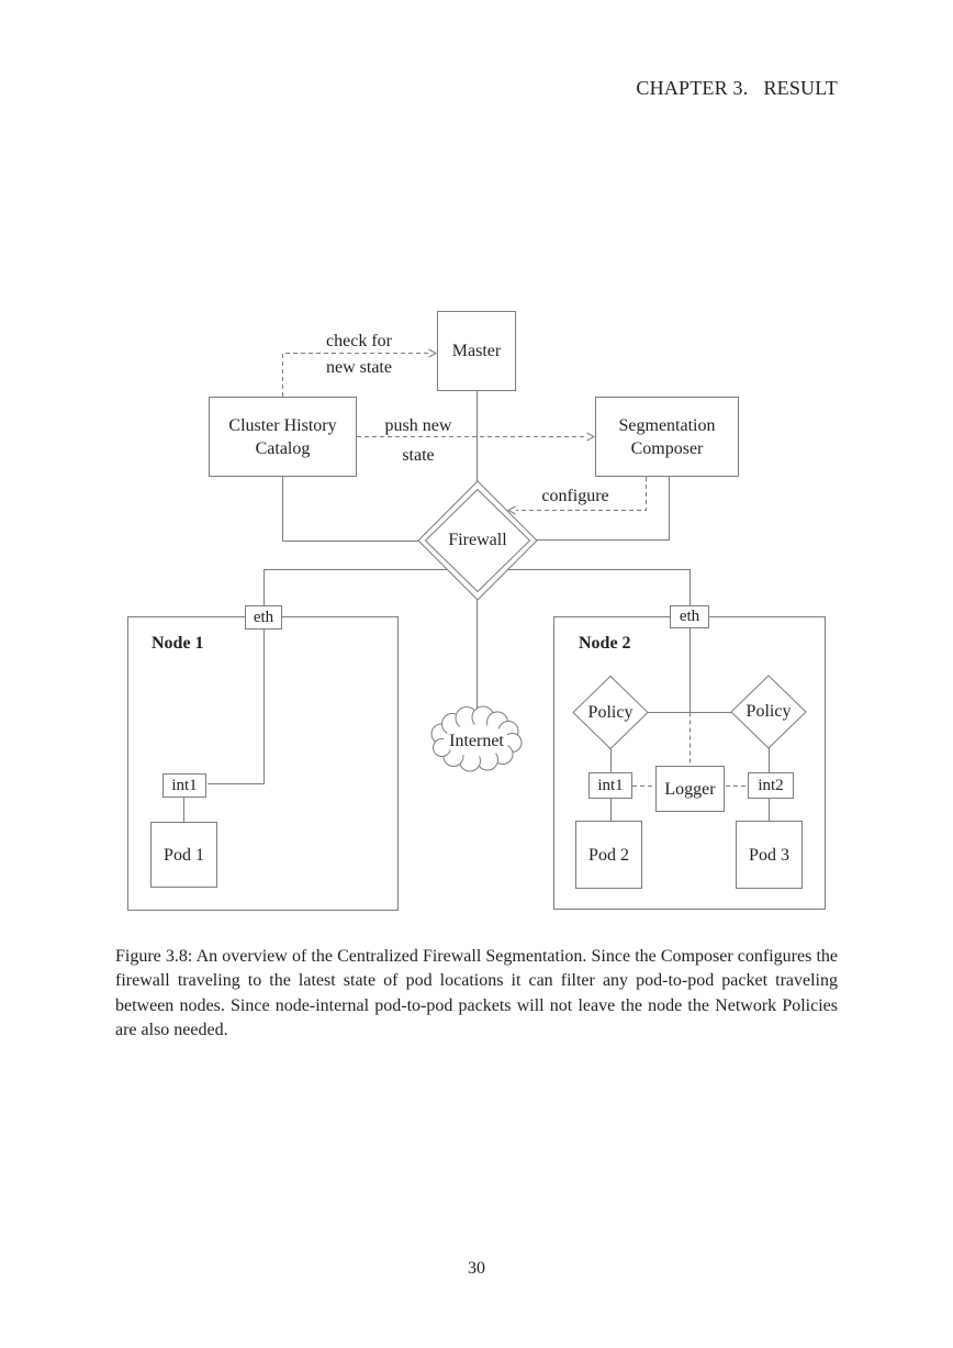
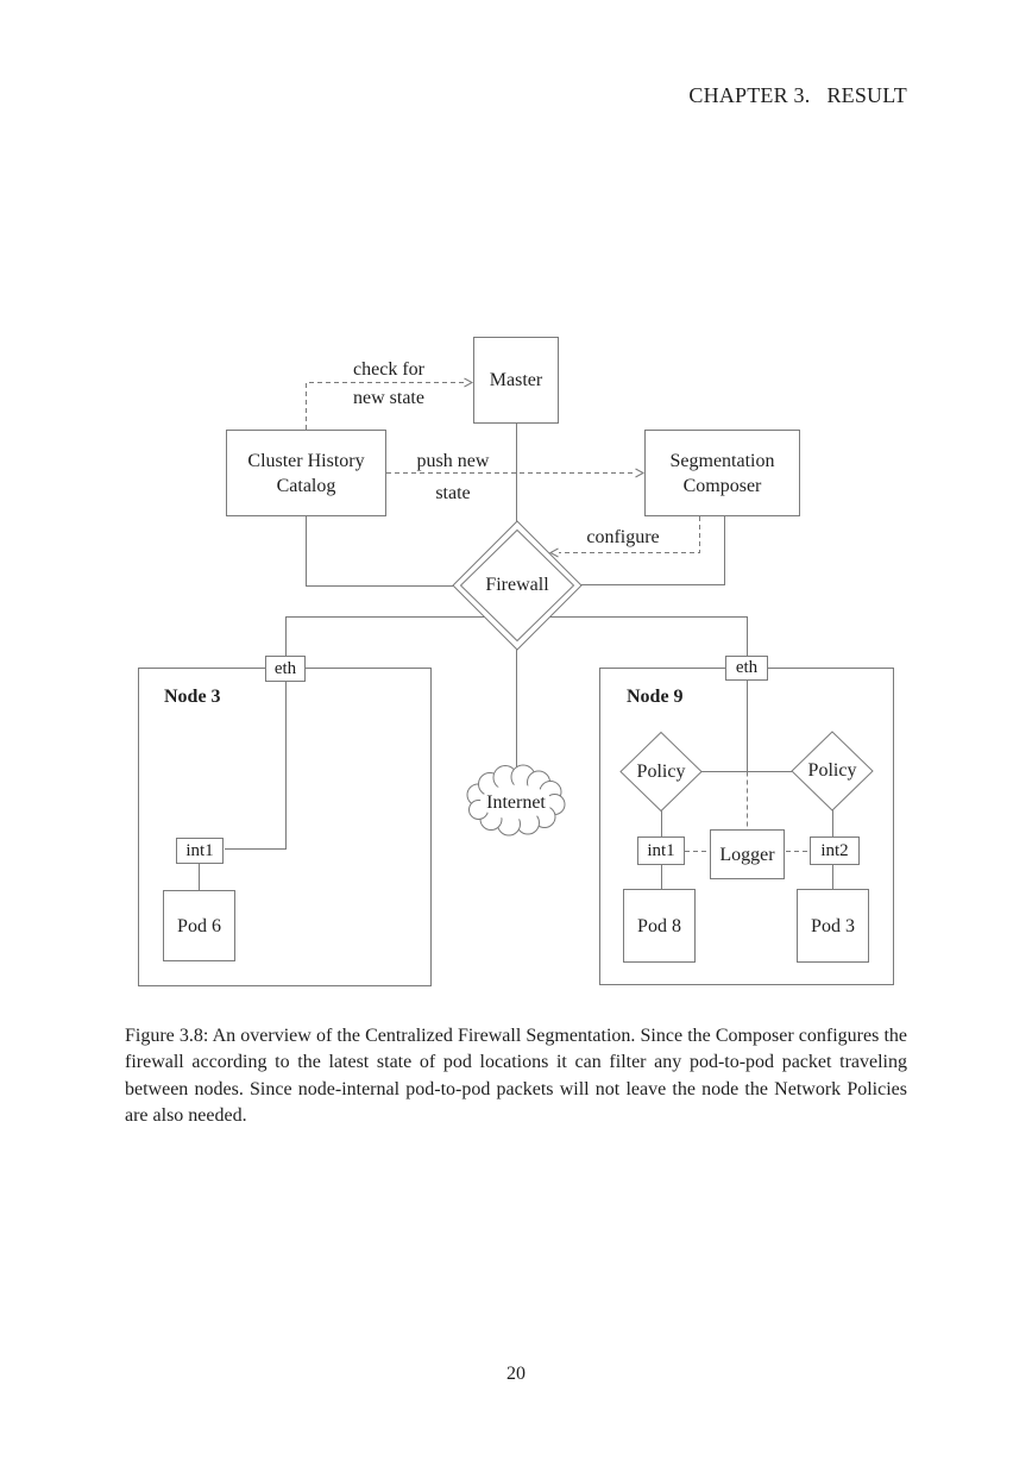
  CHAPTER 3. RESULT
  Master
  Cluster History
  Catalog
  Segmentation
  Composer
  check for
  new state
  push new
  state
  configure
  Firewall
  Internet
- Node 1
+ Node 3
  eth
  int1
- Pod 1
+ Pod 6
- Node 2
+ Node 9
  eth
  Policy
  Policy
  int1
  Logger
  int2
- Pod 2
+ Pod 8
  Pod 3
- Figure 3.8: An overview of the Centralized Firewall Segmentation. Since the Composer configures the firewall traveling to the latest state of pod locations it can filter any pod-to-pod packet traveling between nodes. Since node-internal pod-to-pod packets will not leave the node the Network Policies are also needed.
+ Figure 3.8: An overview of the Centralized Firewall Segmentation. Since the Composer configures the firewall according to the latest state of pod locations it can filter any pod-to-pod packet traveling between nodes. Since node-internal pod-to-pod packets will not leave the node the Network Policies are also needed.
- 30
+ 20
